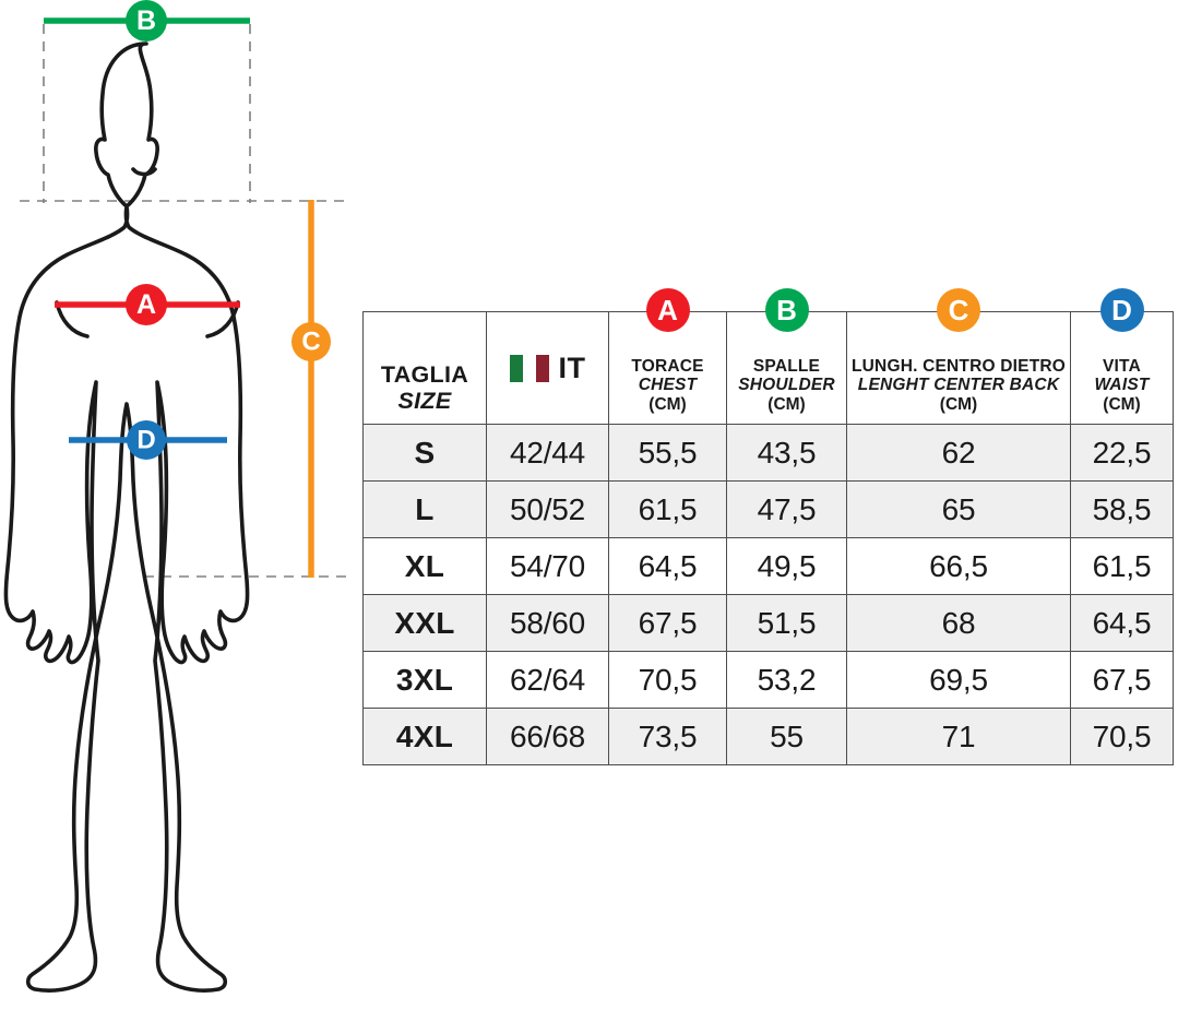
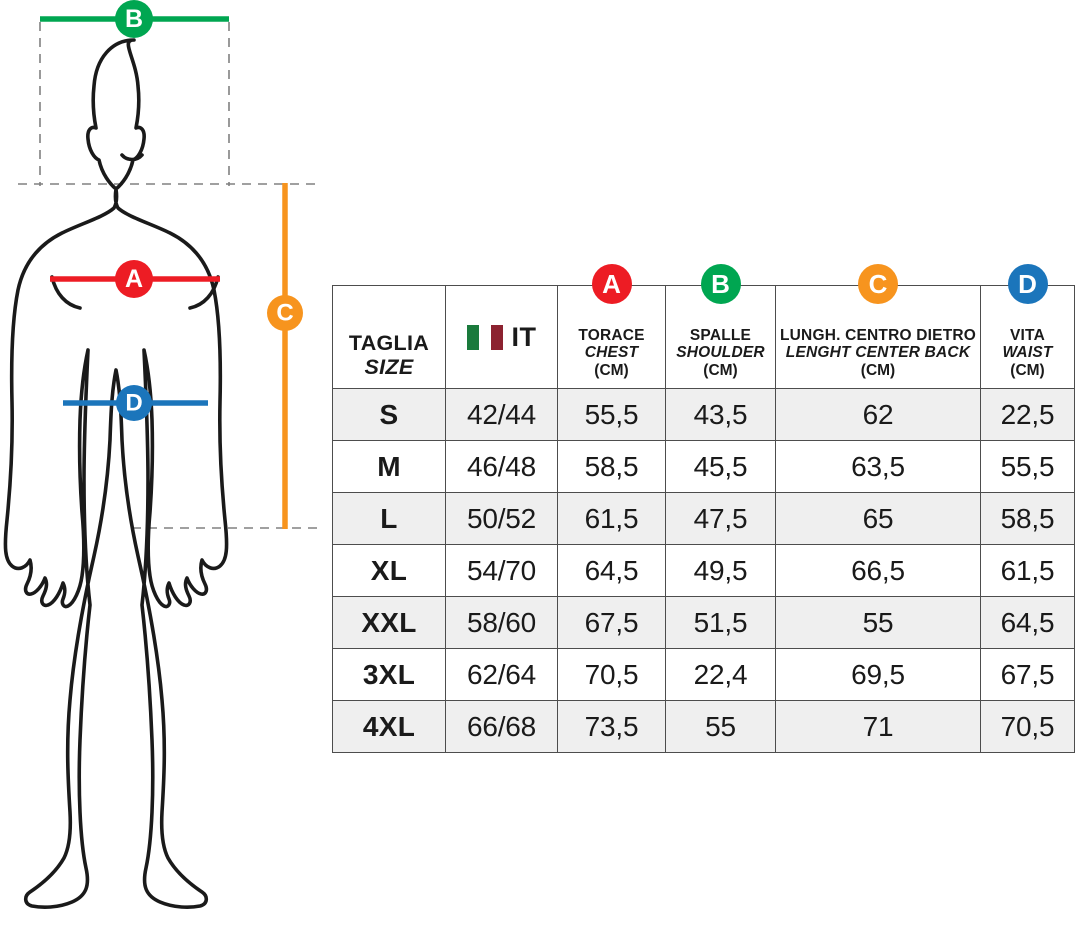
  B
  A
  D
  C
  TAGLIA SIZE	IT	A TORACE CHEST (CM)	B SPALLE SHOULDER (CM)	C LUNGH. CENTRO DIETRO LENGHT CENTER BACK (CM)	D VITA WAIST (CM)
  S	42/44	55,5	43,5	62	22,5
+ M	46/48	58,5	45,5	63,5	55,5
  L	50/52	61,5	47,5	65	58,5
  XL	54/70	64,5	49,5	66,5	61,5
- XXL	58/60	67,5	51,5	68	64,5
+ XXL	58/60	67,5	51,5	55	64,5
- 3XL	62/64	70,5	53,2	69,5	67,5
+ 3XL	62/64	70,5	22,4	69,5	67,5
  4XL	66/68	73,5	55	71	70,5
